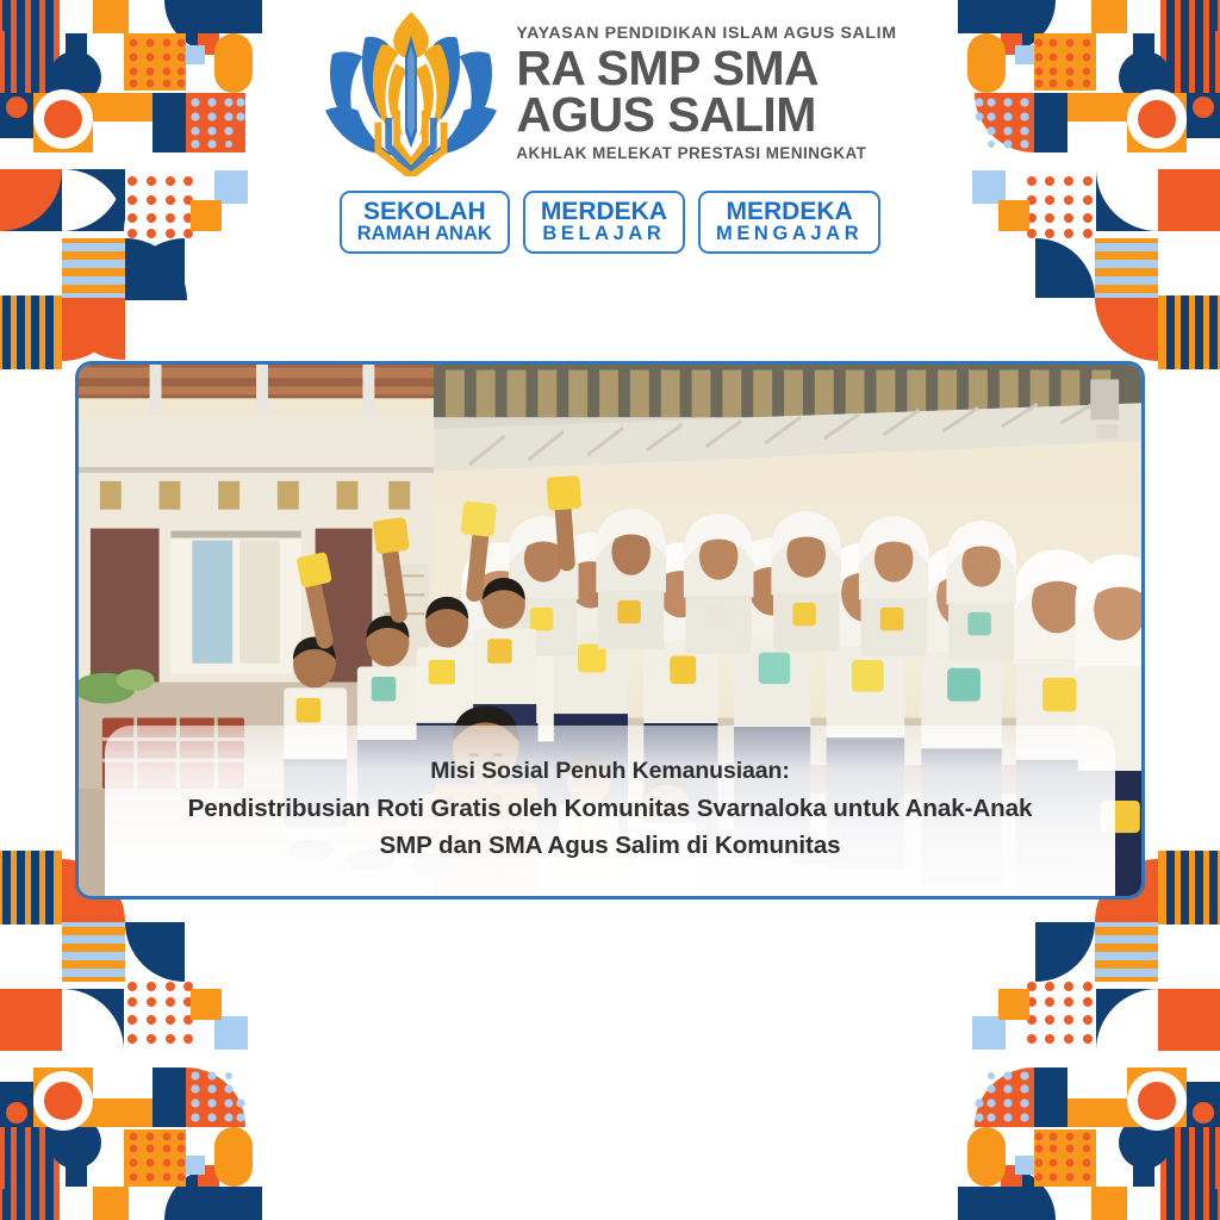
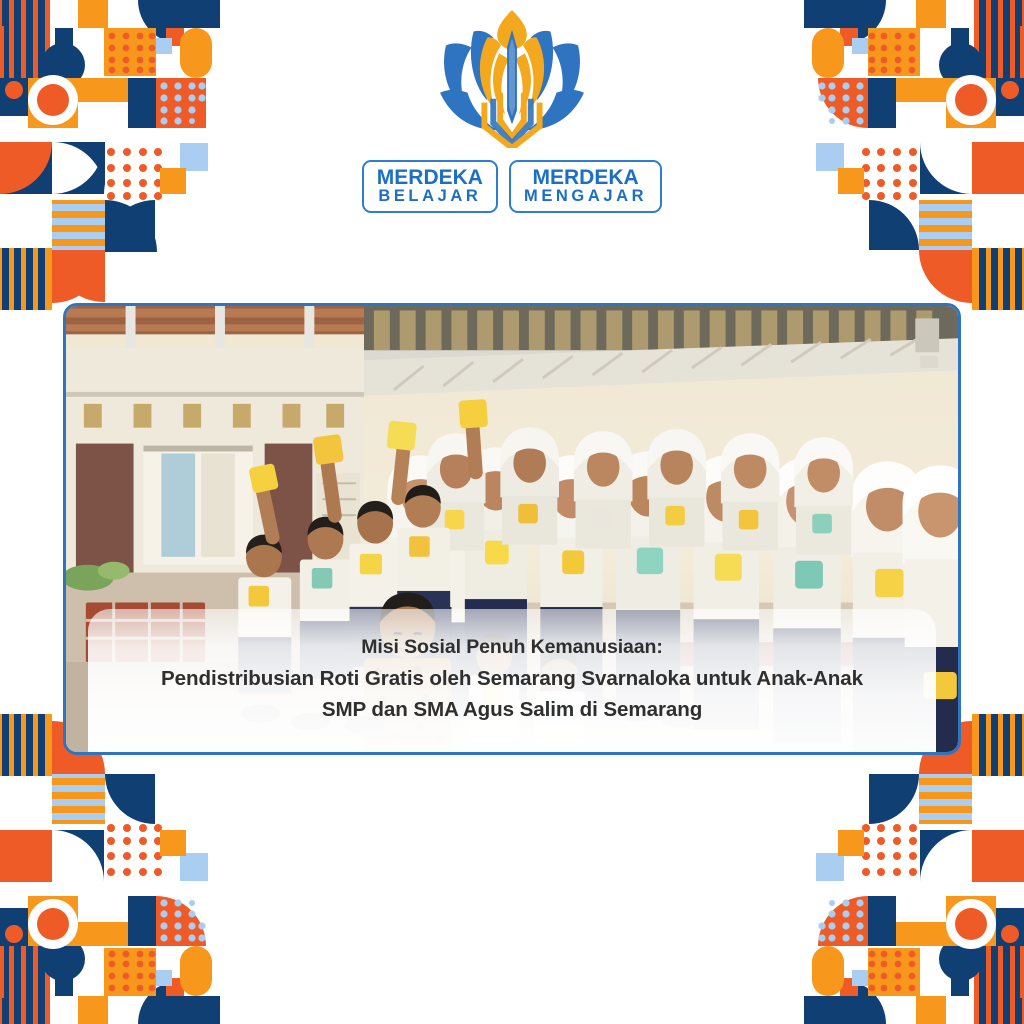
- YAYASAN PENDIDIKAN ISLAM AGUS SALIM
- RA SMP SMA
- AGUS SALIM
- AKHLAK MELEKAT PRESTASI MENINGKAT
- SEKOLAH
- RAMAH ANAK
  MERDEKA
  BELAJAR
  MERDEKA
  MENGAJAR
  Misi Sosial Penuh Kemanusiaan:
- Pendistribusian Roti Gratis oleh Komunitas Svarnaloka untuk Anak-Anak
+ Pendistribusian Roti Gratis oleh Semarang Svarnaloka untuk Anak-Anak
- SMP dan SMA Agus Salim di Komunitas
+ SMP dan SMA Agus Salim di Semarang
